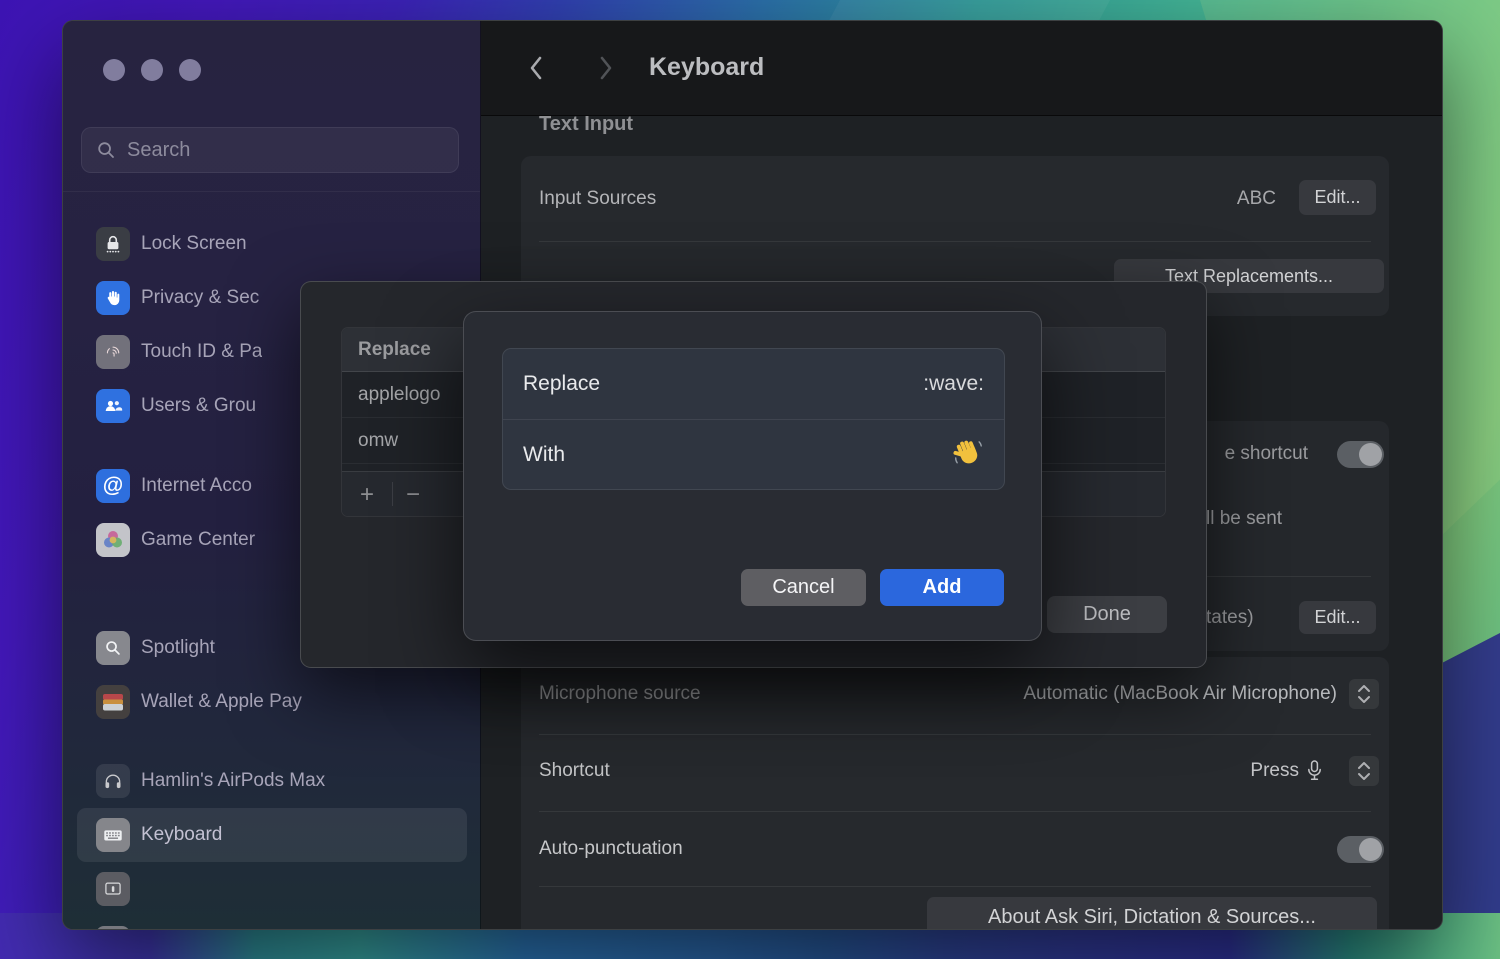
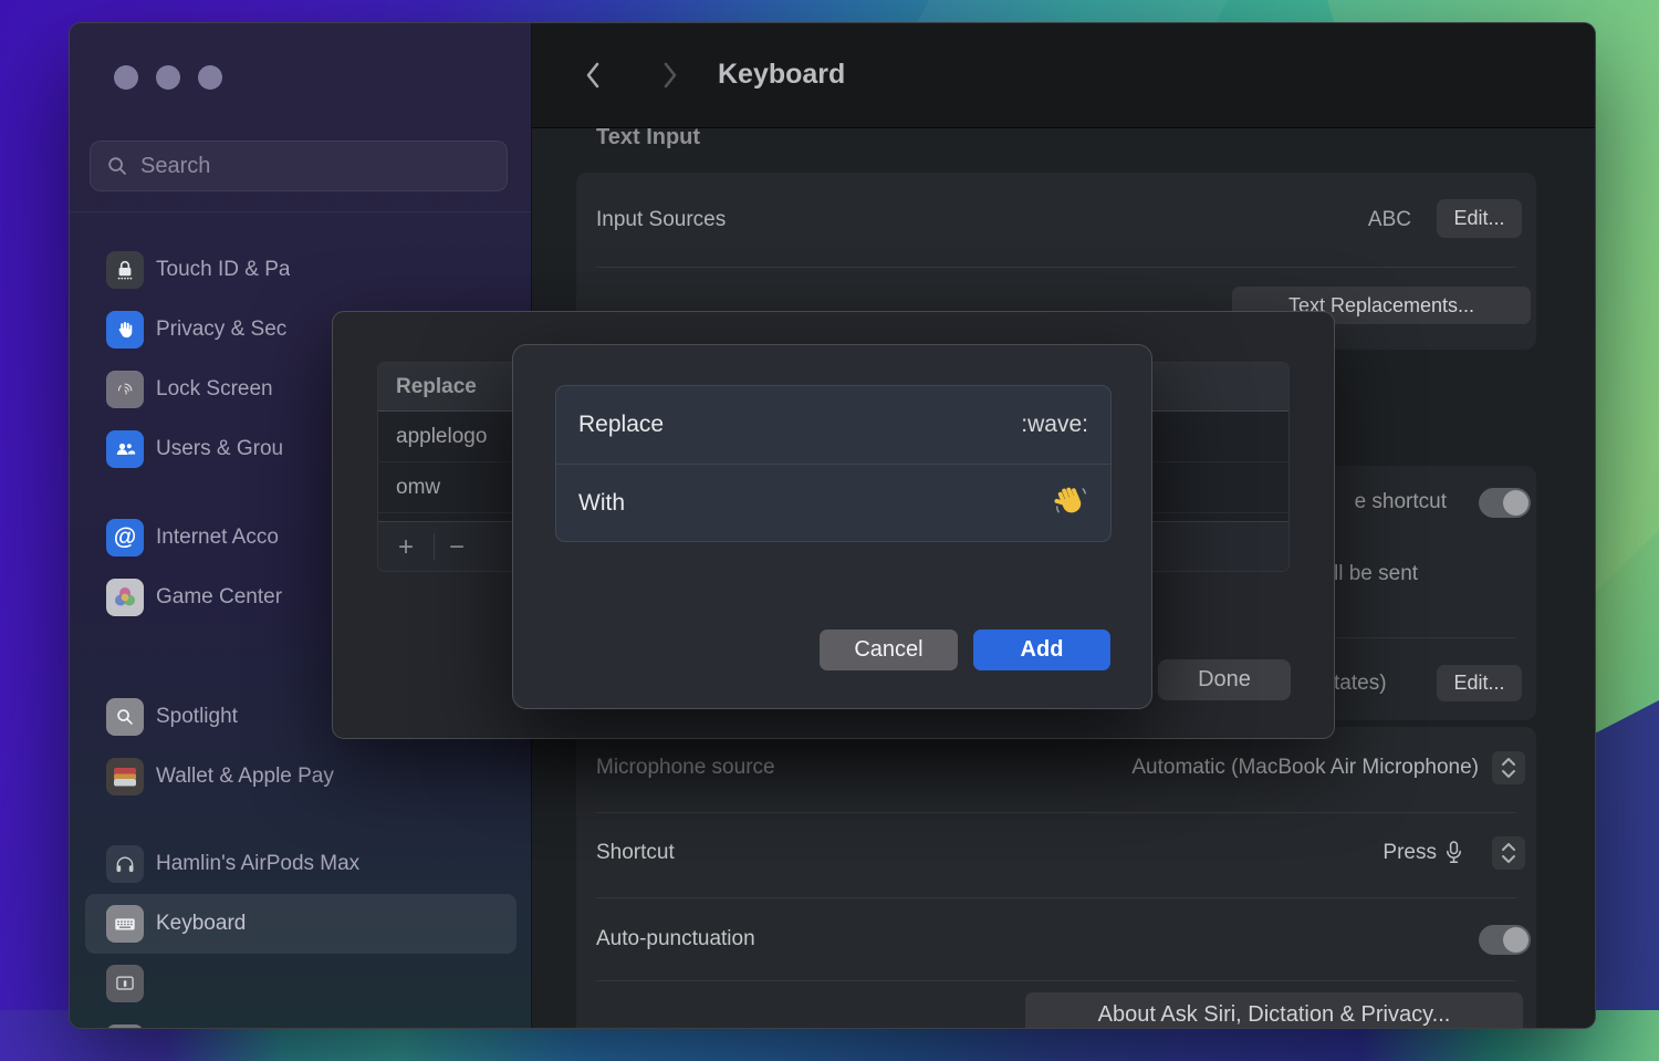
  Search
- Lock Screen
+ Touch ID & Pa
  Privacy & Sec
- Touch ID & Pa
+ Lock Screen
  Users & Grou
  @
  Internet Acco
  Game Center
  Spotlight
  Wallet & Apple Pay
  Hamlin's AirPods Max
  Keyboard
  Text Input
  Keyboard
  Input Sources
  ABC
  Edit...
  Text Replacements...
  e shortcut
  ll be sent
  tates)
  Edit...
  Microphone source
  Automatic (MacBook Air Microphone)
  Shortcut
  Press
  Auto-punctuation
- About Ask Siri, Dictation & Sources...
+ About Ask Siri, Dictation & Privacy...
  Replace
  applelogo
  omw
  +
  −
  Done
  Replace
  :wave:
  With
  Cancel
  Add
